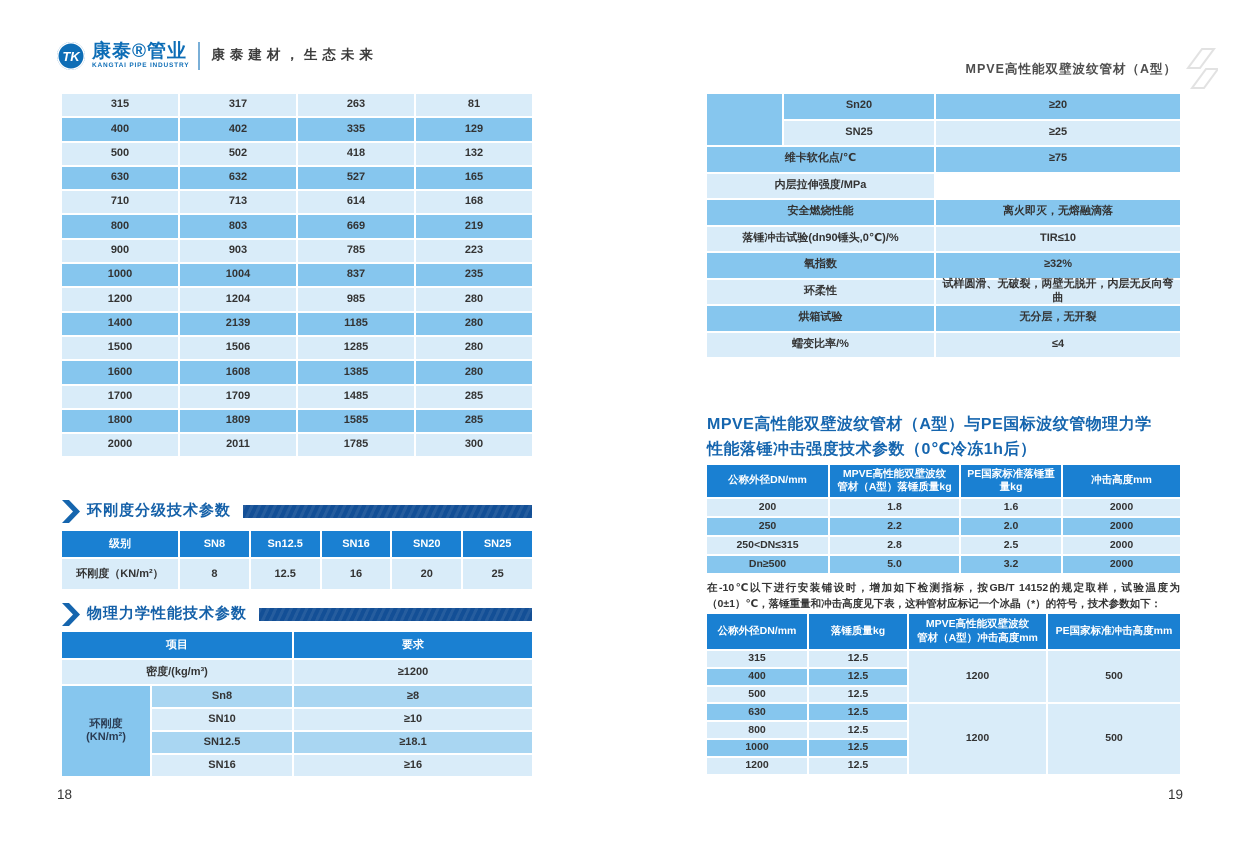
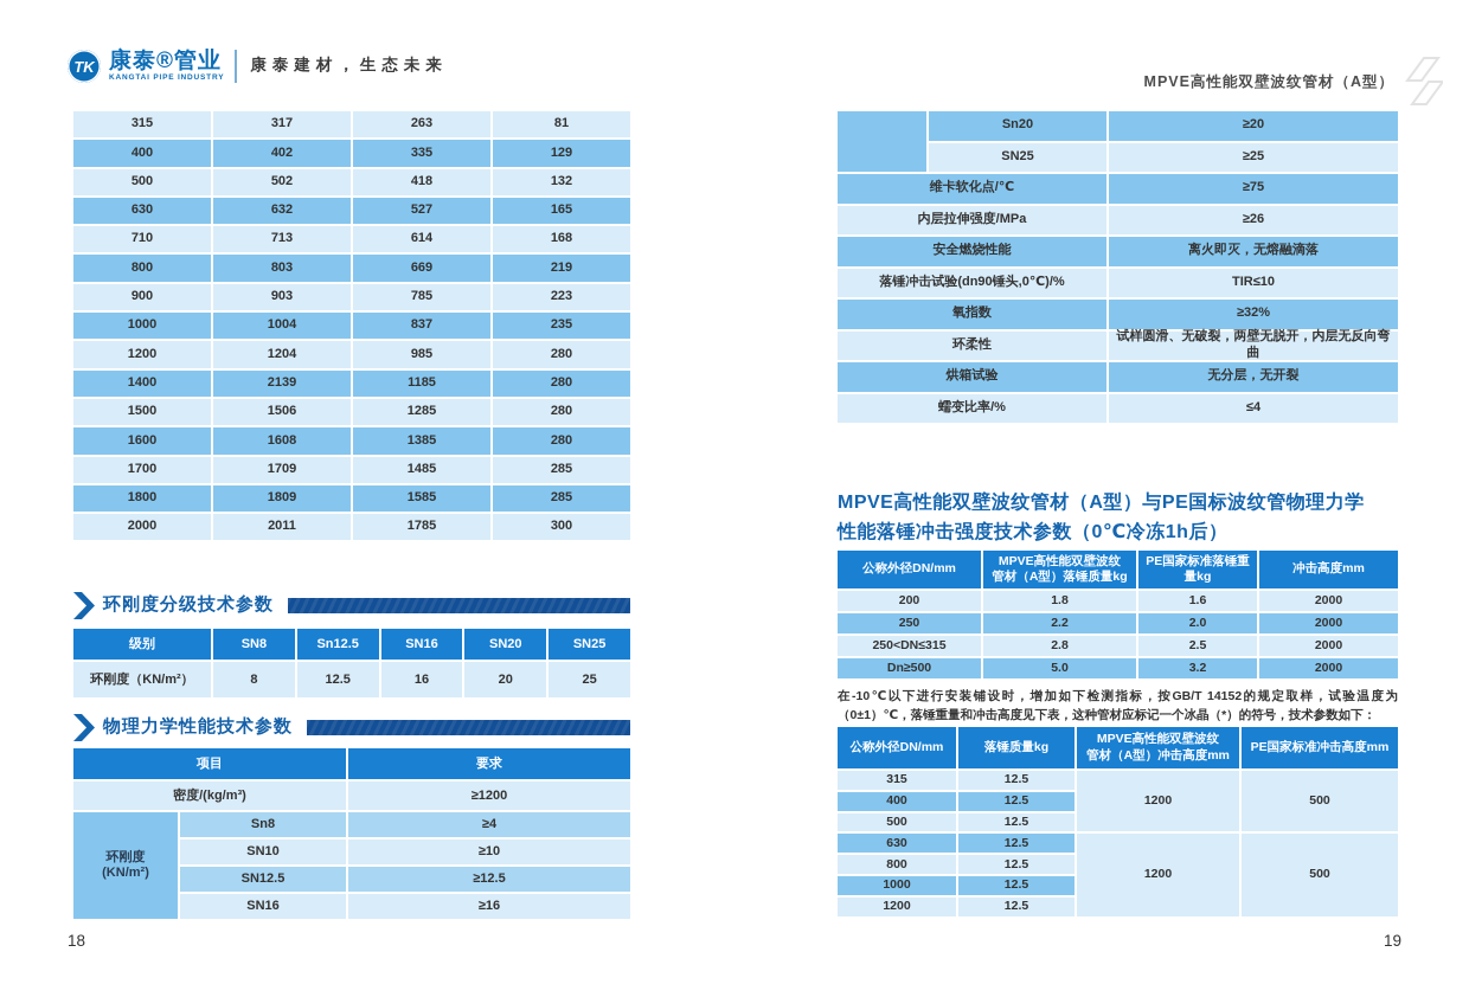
  TK
  康泰®管业
  康泰建材，生态未来
  MPVE高性能双壁波纹管材（A型）
  315
  317
  263
  81
  400
  402
  335
  129
  500
  502
  418
  132
  630
  632
  527
  165
  710
  713
  614
  168
  800
  803
  669
  219
  900
  903
  785
  223
  1000
  1004
  837
  235
  1200
  1204
  985
  280
  1400
  2139
  1185
  280
  1500
  1506
  1285
  280
  1600
  1608
  1385
  280
  1700
  1709
  1485
  285
  1800
  1809
  1585
  285
  2000
  2011
  1785
  300
  环刚度分级技术参数
  级别
  SN8
  Sn12.5
  SN16
  SN20
  SN25
  环刚度（KN/m²）
  8
  12.5
  16
  20
  25
  物理力学性能技术参数
  项目
  要求
  密度/(kg/m³)
  ≥1200
  环刚度
  (KN/m²)
  Sn8
- ≥8
+ ≥4
  SN10
  ≥10
  SN12.5
- ≥18.1
+ ≥12.5
  SN16
  ≥16
  Sn20
  ≥20
  SN25
  ≥25
  维卡软化点/℃
  ≥75
  内层拉伸强度/MPa
+ ≥26
  安全燃烧性能
  离火即灭，无熔融滴落
  落锤冲击试验(dn90锤头,0℃)/%
  TIR≤10
  氧指数
  ≥32%
  环柔性
  试样圆滑、无破裂，两壁无脱开，内层无反向弯曲
  烘箱试验
  无分层，无开裂
  蠕变比率/%
  ≤4
  MPVE高性能双壁波纹管材（A型）与PE国标波纹管物理力学
  性能落锤冲击强度技术参数（0℃冷冻1h后）
  公称外径DN/mm
  MPVE高性能双壁波纹
  管材（A型）落锤质量kg
  PE国家标准落锤重量kg
  冲击高度mm
  200
  1.8
  1.6
  2000
  250
  2.2
  2.0
  2000
  250<DN≤315
  2.8
  2.5
  2000
  Dn≥500
  5.0
  3.2
  2000
  在-10℃以下进行安装铺设时，增加如下检测指标，按GB/T 14152的规定取样，试验温度为（0±1）℃，落锤重量和冲击高度见下表，这种管材应标记一个冰晶（*）的符号，技术参数如下：
  公称外径DN/mm
  落锤质量kg
  MPVE高性能双壁波纹
  管材（A型）冲击高度mm
  PE国家标准冲击高度mm
  315
  12.5
  400
  12.5
  500
  12.5
  630
  12.5
  800
  12.5
  1000
  12.5
  1200
  12.5
  1200
  500
  1200
  500
  18
  19
